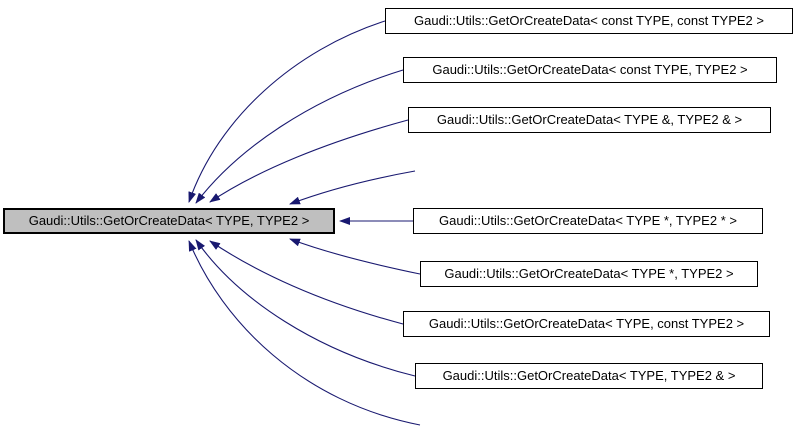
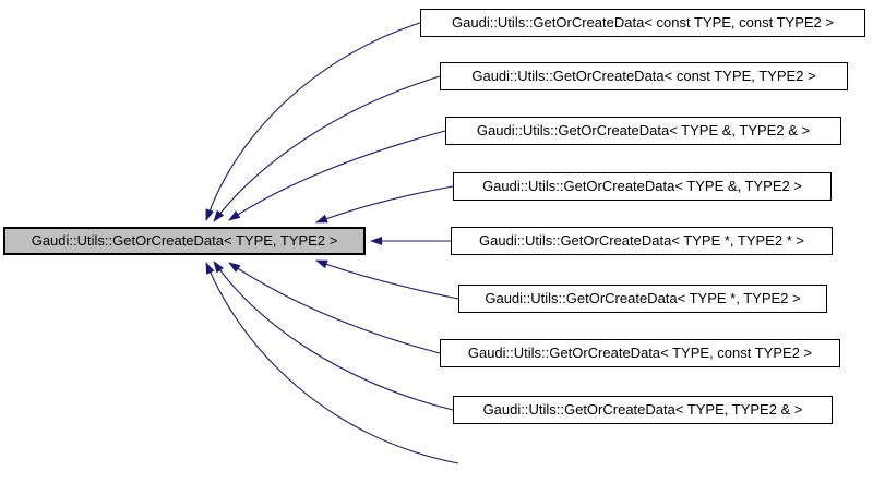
  Gaudi::Utils::GetOrCreateData< TYPE, TYPE2 >
  Gaudi::Utils::GetOrCreateData< const TYPE, const TYPE2 >
  Gaudi::Utils::GetOrCreateData< const TYPE, TYPE2 >
  Gaudi::Utils::GetOrCreateData< TYPE &, TYPE2 & >
+ Gaudi::Utils::GetOrCreateData< TYPE &, TYPE2 >
  Gaudi::Utils::GetOrCreateData< TYPE *, TYPE2 * >
  Gaudi::Utils::GetOrCreateData< TYPE *, TYPE2 >
  Gaudi::Utils::GetOrCreateData< TYPE, const TYPE2 >
  Gaudi::Utils::GetOrCreateData< TYPE, TYPE2 & >
